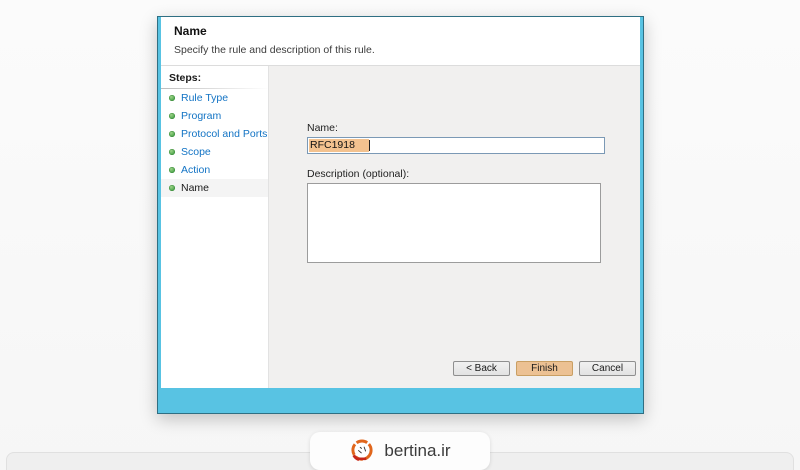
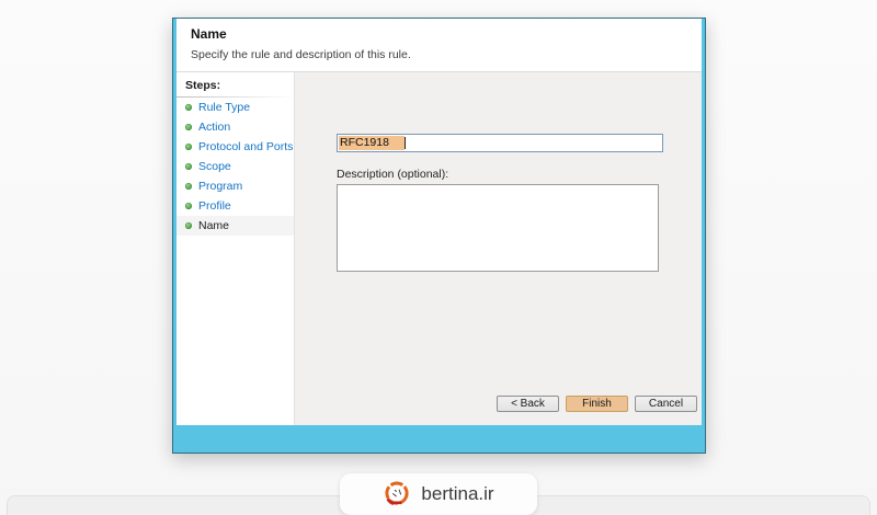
  Name
  Specify the rule and description of this rule.
  Steps:
  Rule Type
- Program
+ Action
  Protocol and Ports
  Scope
- Action
+ Program
+ Profile
  Name
- Name:
  RFC1918
  Description (optional):
  < Back
  Finish
  Cancel
  bertina.ir
